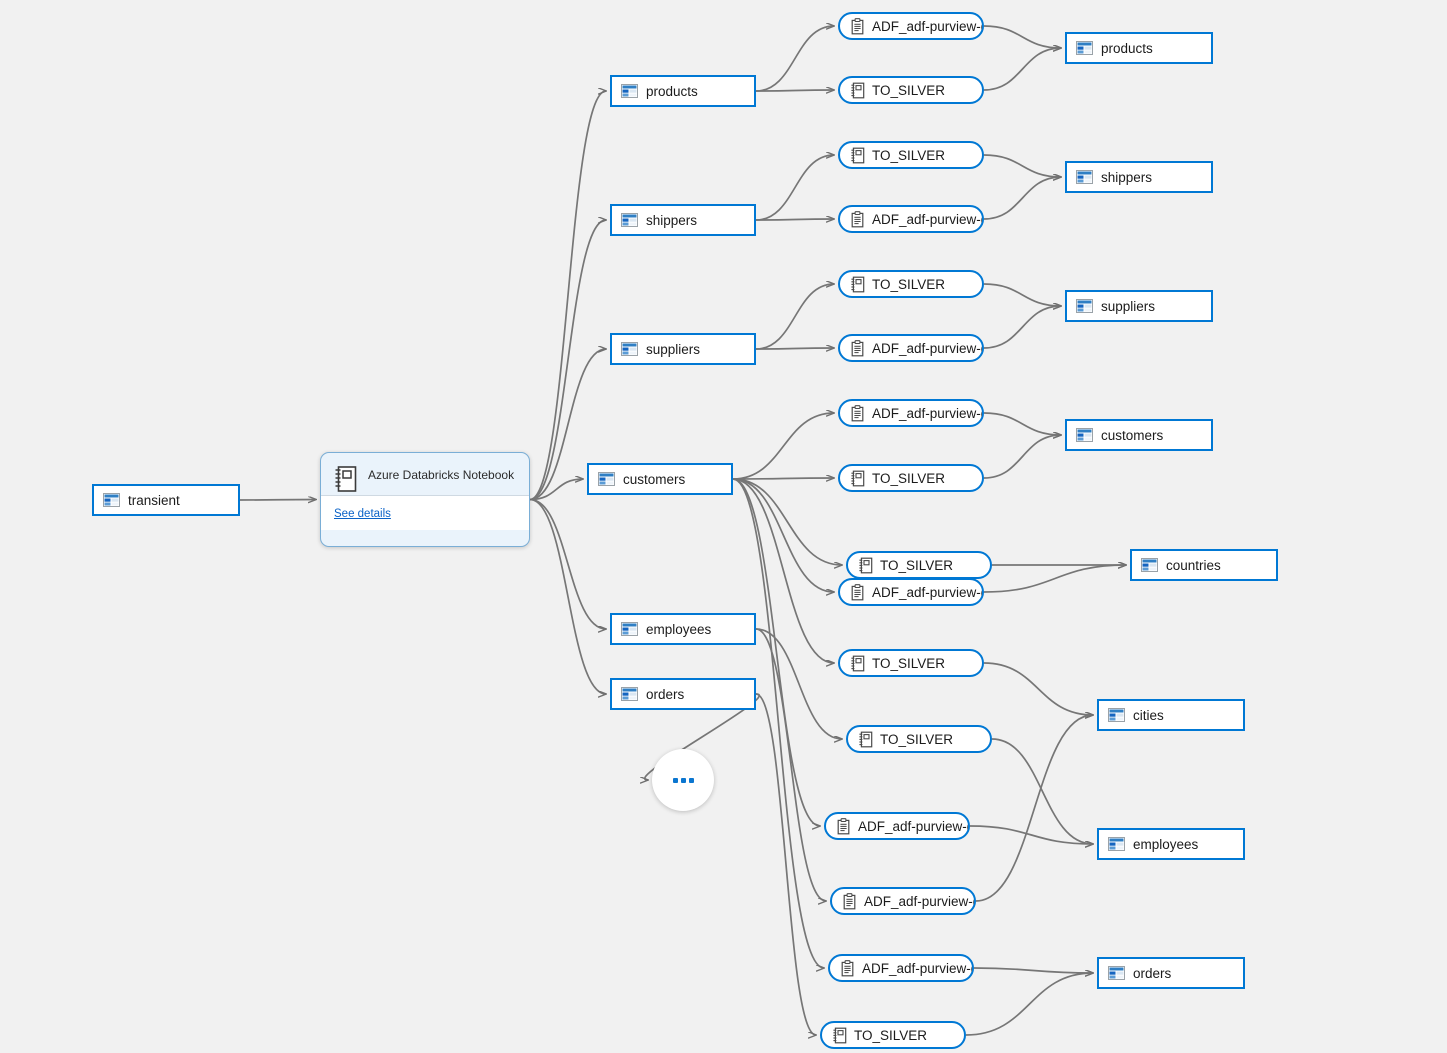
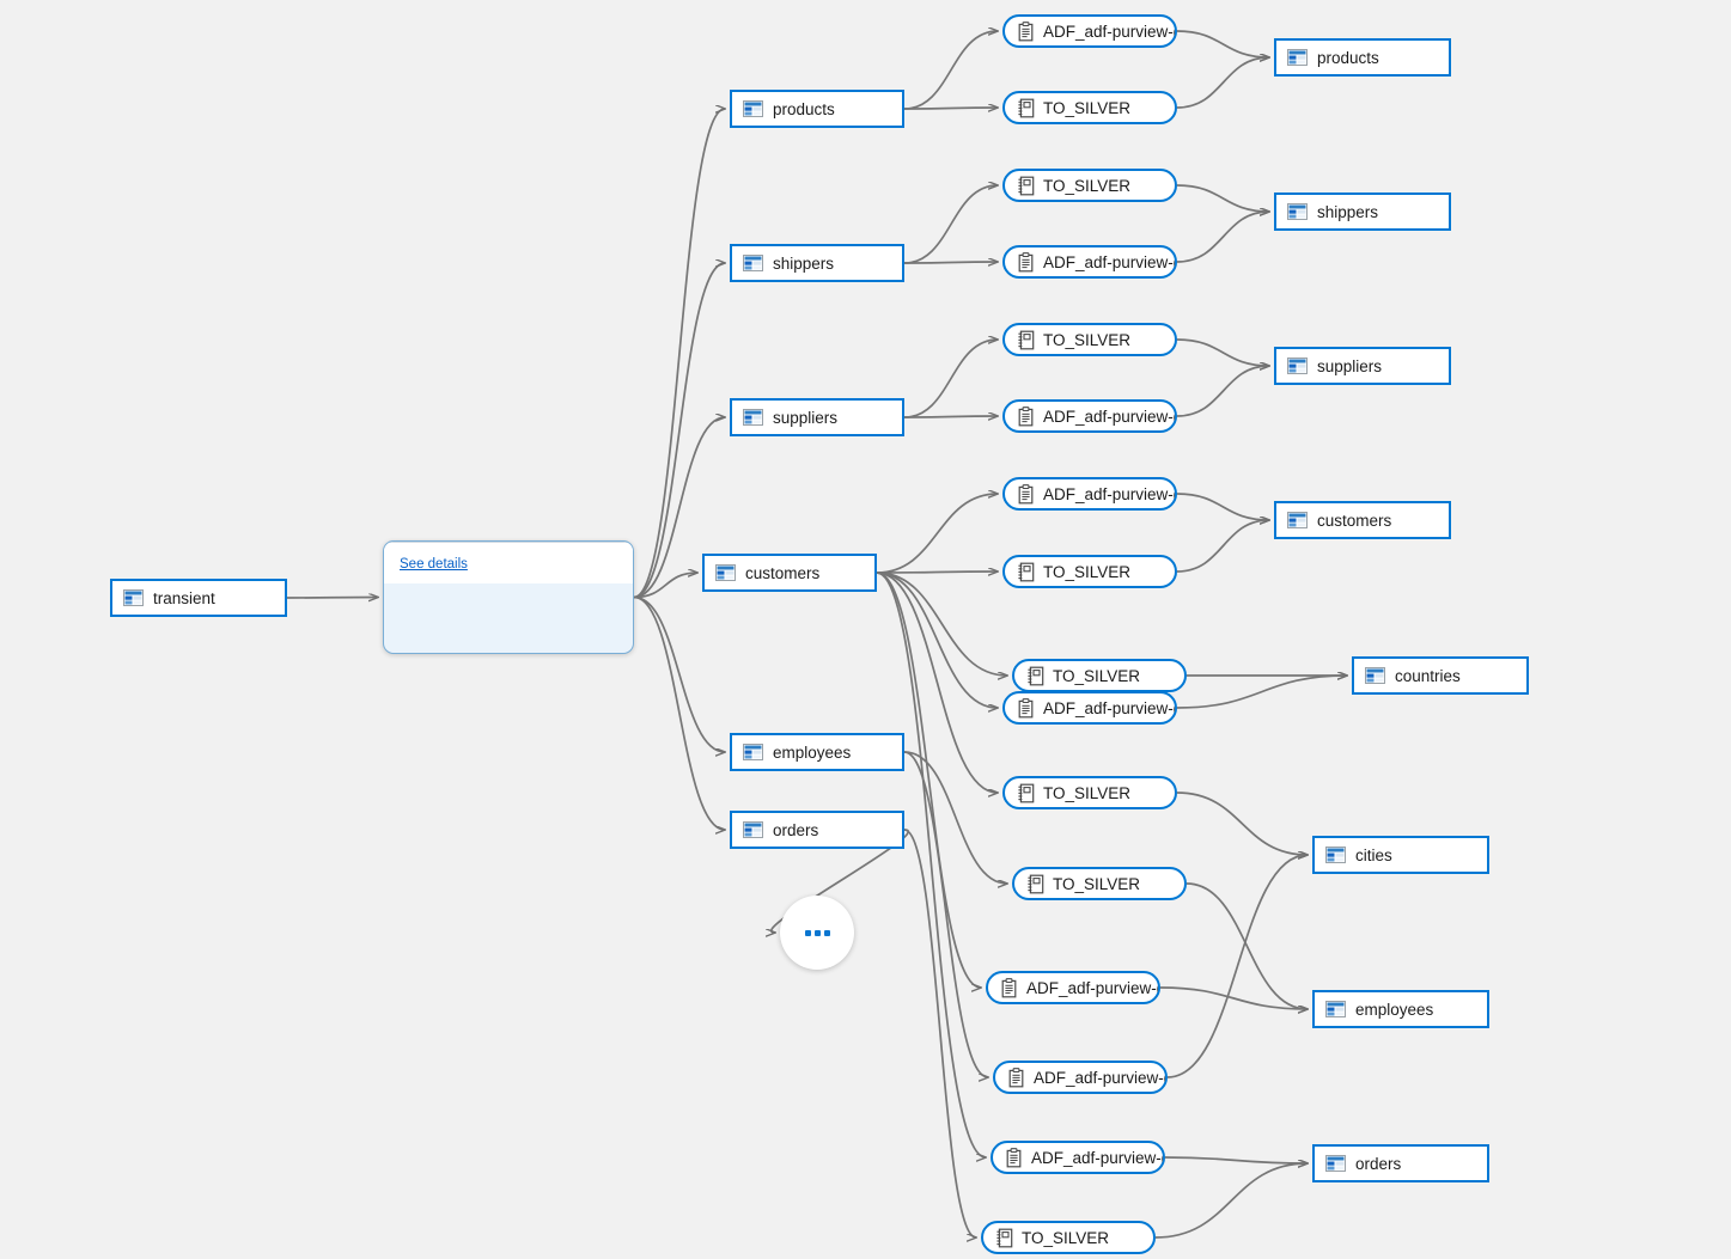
- Azure Databricks Notebook
  See details
  transient
  products
  shippers
  suppliers
  customers
  employees
  orders
  products
  shippers
  suppliers
  customers
  countries
  cities
  employees
  orders
  ADF_adf-purview-
  TO_SILVER
  TO_SILVER
  ADF_adf-purview-
  TO_SILVER
  ADF_adf-purview-
  ADF_adf-purview-
  TO_SILVER
  TO_SILVER
  ADF_adf-purview-
  TO_SILVER
  TO_SILVER
  ADF_adf-purview-
  ADF_adf-purview-
  ADF_adf-purview-
  TO_SILVER
